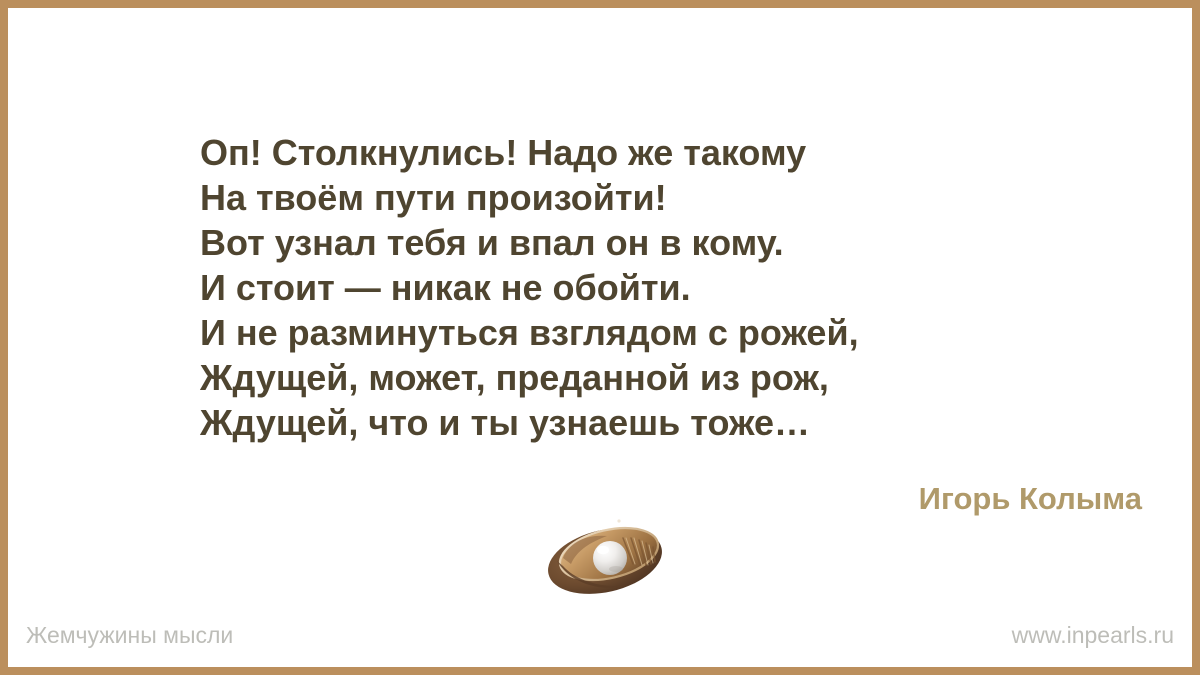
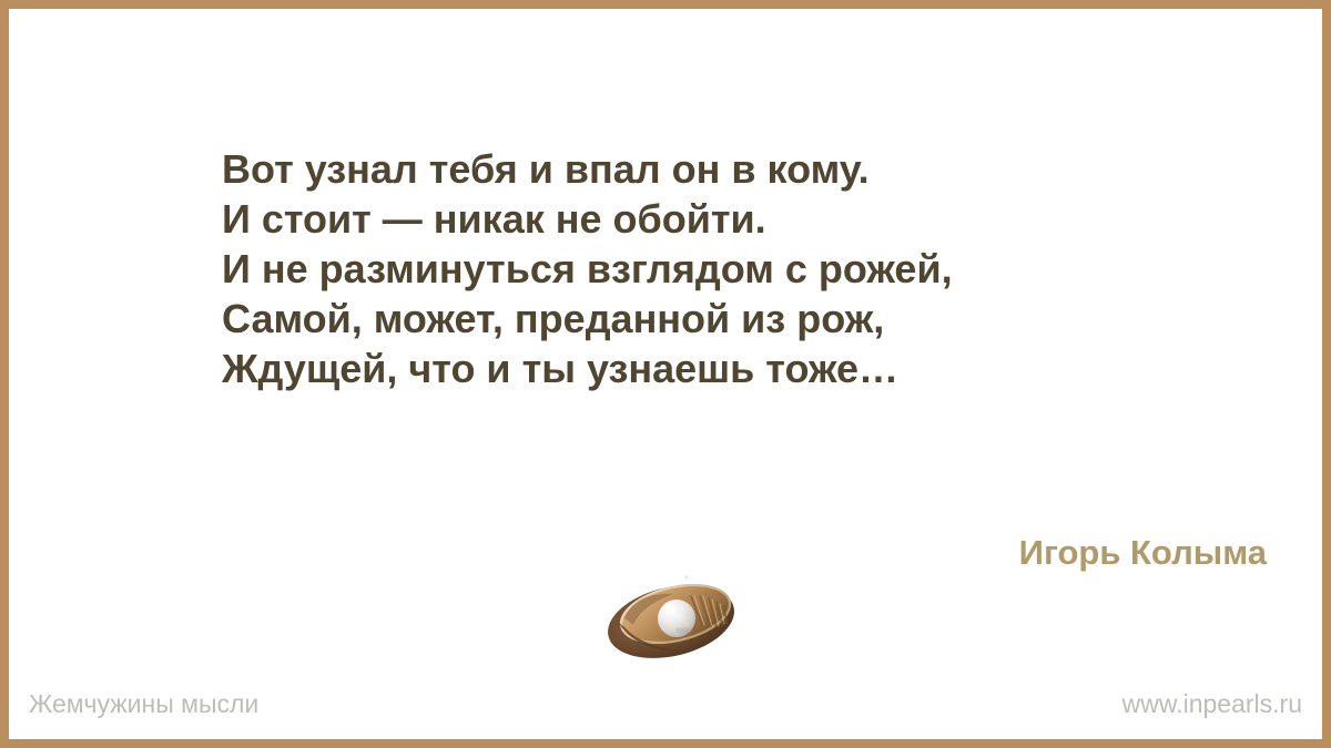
- Оп! Столкнулись! Надо же такому
- На твоём пути произойти!
  Вот узнал тебя и впал он в кому.
  И стоит — никак не обойти.
  И не разминуться взглядом с рожей,
- Ждущей, может, преданной из рож,
+ Самой, может, преданной из рож,
  Ждущей, что и ты узнаешь тоже…
  Игорь Колыма
  Жемчужины мысли
  www.inpearls.ru
